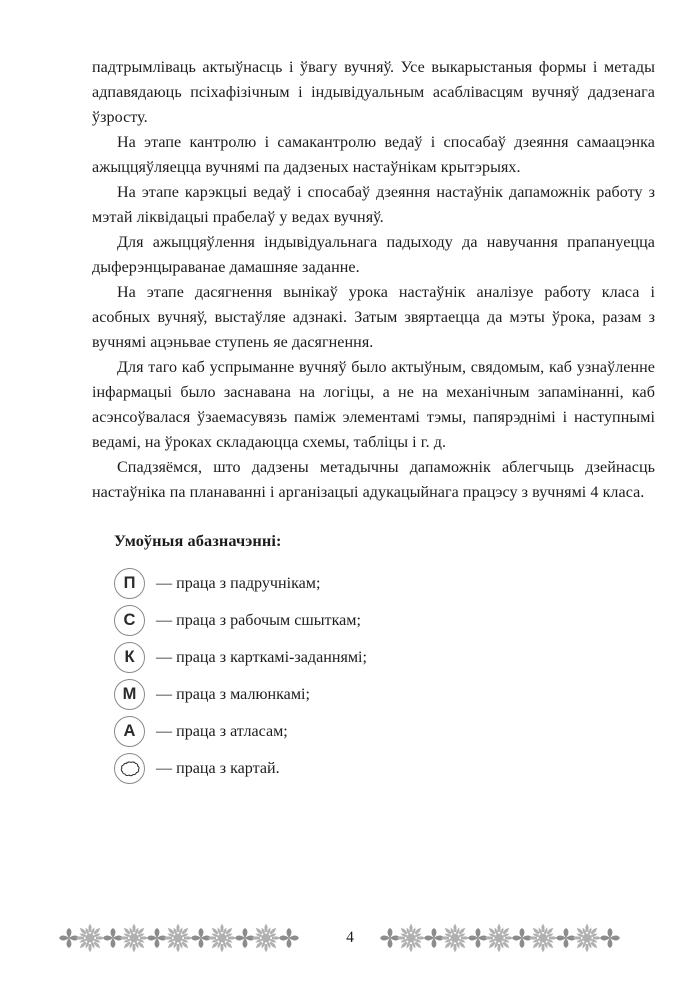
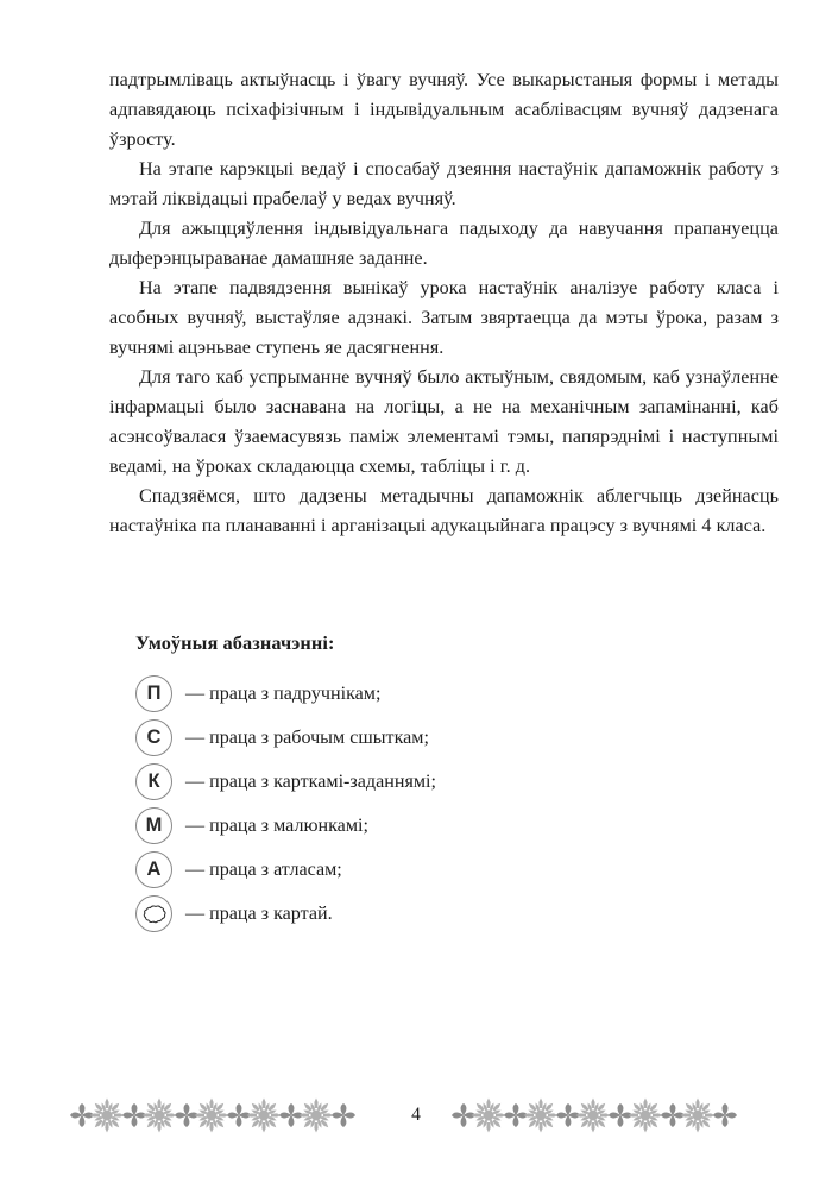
  падтрымліваць актыўнасць і ўвагу вучняў. Усе выкарыстаныя формы і метады адпавядаюць псіхафізічным і індывідуальным асаблівасцям вучняў дадзенага ўзросту.
- На этапе кантролю і самакантролю ведаў і спосабаў дзеяння самаацэнка ажыццяўляецца вучнямі па дадзеных настаўнікам крытэрыях.
  На этапе карэкцыі ведаў і спосабаў дзеяння настаўнік дапаможнік работу з мэтай ліквідацыі прабелаў у ведах вучняў.
  Для ажыццяўлення індывідуальнага падыходу да навучання прапануецца дыферэнцыраванае дамашняе заданне.
- На этапе дасягнення вынікаў урока настаўнік аналізуе работу класа і асобных вучняў, выстаўляе адзнакі. Затым звяртаецца да мэты ўрока, разам з вучнямі ацэньвае ступень яе дасягнення.
+ На этапе падвядзення вынікаў урока настаўнік аналізуе работу класа і асобных вучняў, выстаўляе адзнакі. Затым звяртаецца да мэты ўрока, разам з вучнямі ацэньвае ступень яе дасягнення.
  Для таго каб успрыманне вучняў было актыўным, свядомым, каб узнаўленне інфармацыі было заснавана на логіцы, а не на механічным запамінанні, каб асэнсоўвалася ўзаемасувязь паміж элементамі тэмы, папярэднімі і наступнымі ведамі, на ўроках складаюцца схемы, табліцы і г. д.
  Спадзяёмся, што дадзены метадычны дапаможнік аблегчыць дзейнасць настаўніка па планаванні і арганізацыі адукацыйнага працэсу з вучнямі 4 класа.
  Умоўныя абазначэнні:
  П
  — праца з падручнікам;
  С
  — праца з рабочым сшыткам;
  К
  — праца з карткамі-заданнямі;
  М
  — праца з малюнкамі;
  А
  — праца з атласам;
  — праца з картай.
  4
